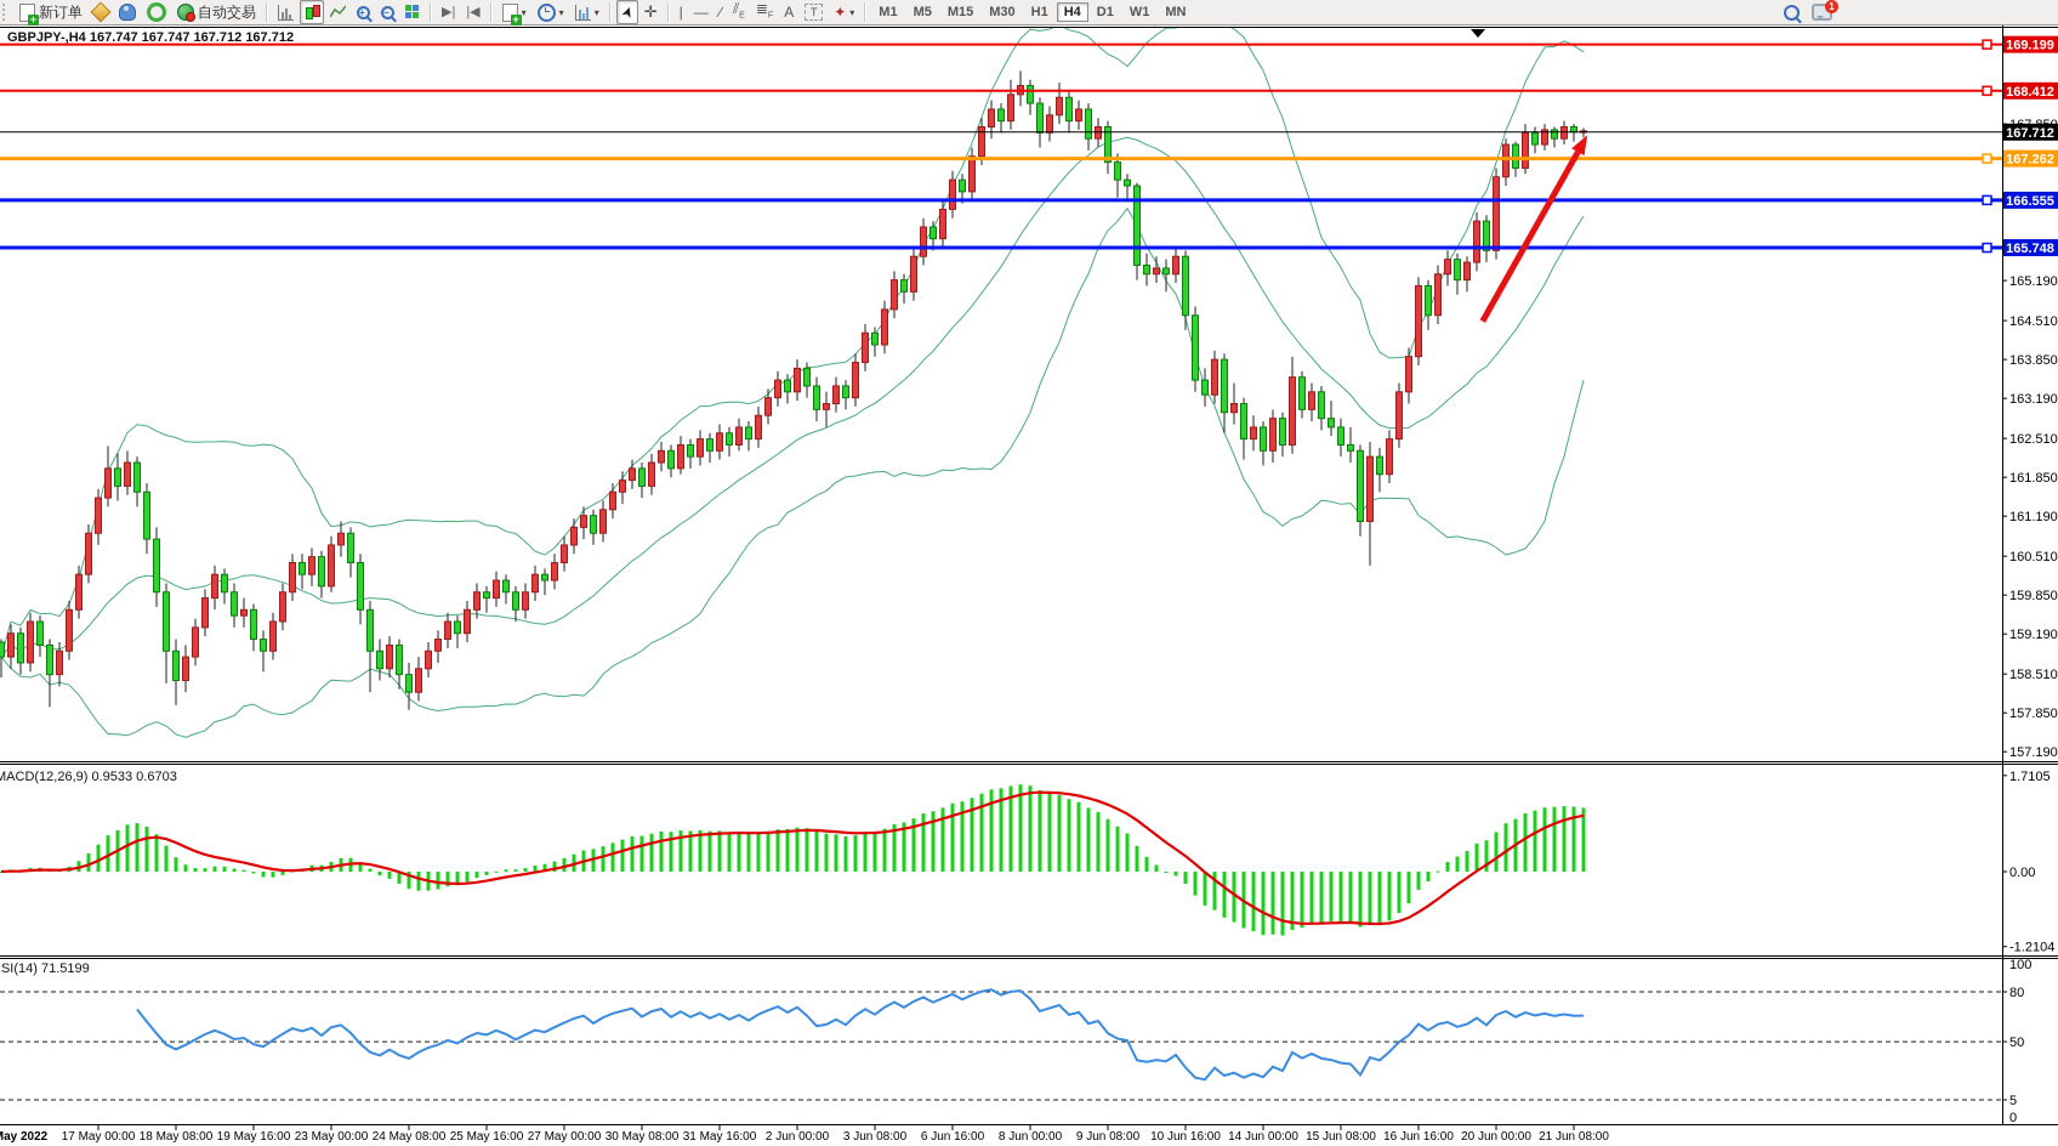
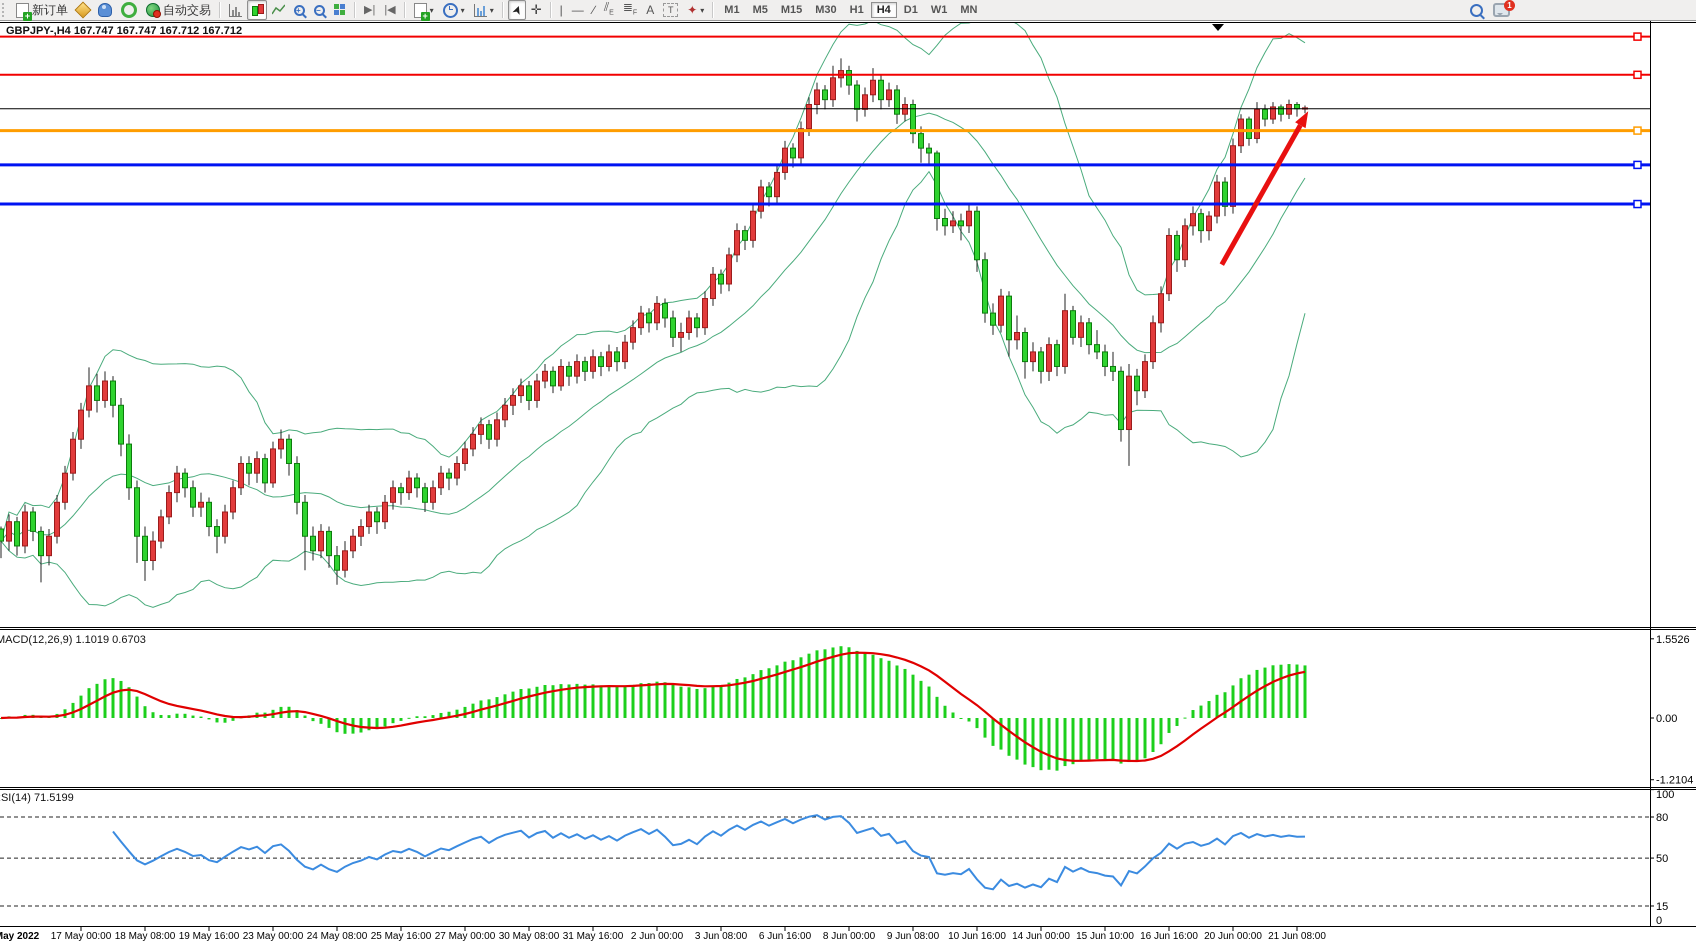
  GBPJPY-,H4 167.747 167.747 167.712 167.712
- 165.190
- 164.510
- 163.850
- 163.190
- 162.510
- 161.850
- 161.190
- 160.510
- 159.850
- 159.190
- 158.510
- 157.850
- 157.190
- 169.199
- 168.412
- 167.262
- 166.555
- 165.748
- 167.712
- MACD(12,26,9) 0.9533 0.6703
+ MACD(12,26,9) 1.1019 0.6703
- 1.7105
+ 1.5526
  0.00
  -1.2104
  SI(14) 71.5199
  100
  80
  50
- 5
+ 15
  0
  ay 2022
  17 May 00:00
  18 May 08:00
  19 May 16:00
  23 May 00:00
  24 May 08:00
  25 May 16:00
  27 May 00:00
  30 May 08:00
  31 May 16:00
  2 Jun 00:00
  3 Jun 08:00
  6 Jun 16:00
  8 Jun 00:00
  9 Jun 08:00
  10 Jun 16:00
  14 Jun 00:00
- 15 Jun 08:00
+ 15 Jun 10:00
  16 Jun 16:00
  20 Jun 00:00
  21 Jun 08:00
  +
  新订单
  自动交易
  +
  −
  ▶|
  |◀
  +
  ▾
  ▾
  ▾
  ✛
  |
  —
  ∕
  A
  T
  ✦
  ▾
  M1
  M5
  M15
  M30
  H1
  H4
  D1
  W1
  MN
  1
